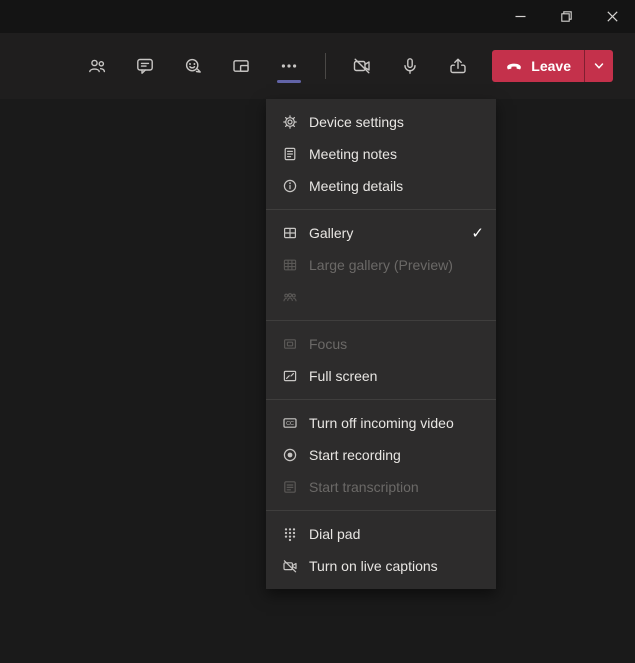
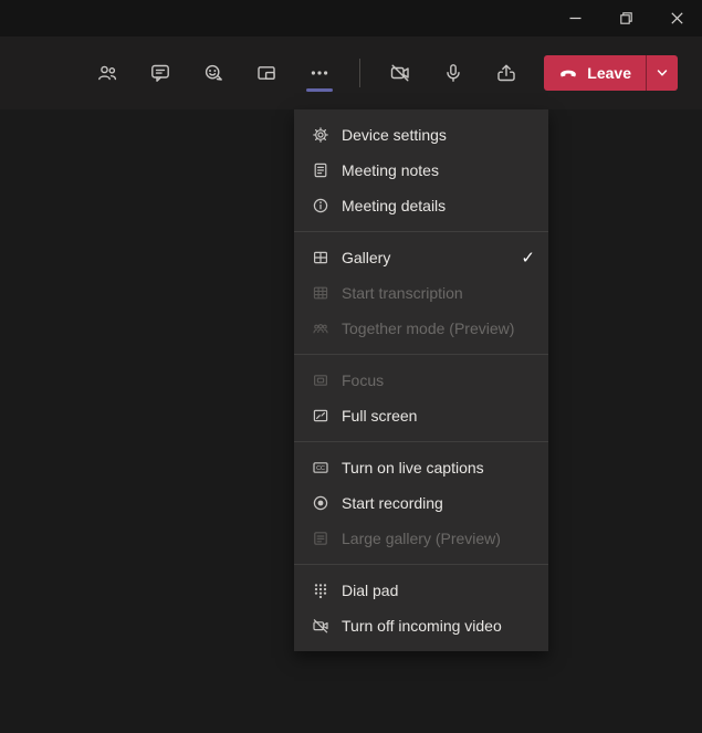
  Leave
  Device settings
  Meeting notes
  Meeting details
  Gallery
  ✓
- Large gallery (Preview)
+ Start transcription
+ Together mode (Preview)
  Focus
  Full screen
- Turn off incoming video
+ Turn on live captions
  Start recording
- Start transcription
+ Large gallery (Preview)
  Dial pad
- Turn on live captions
+ Turn off incoming video
